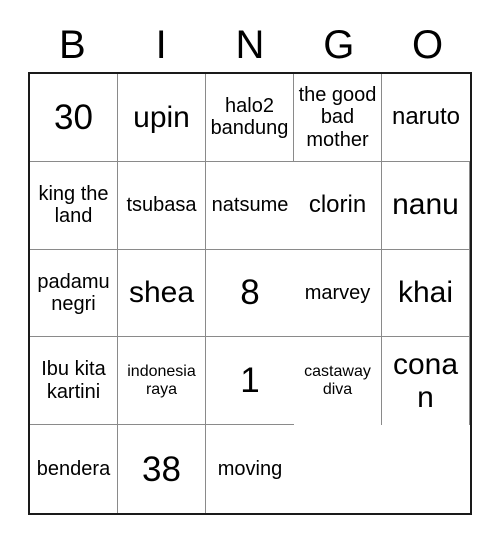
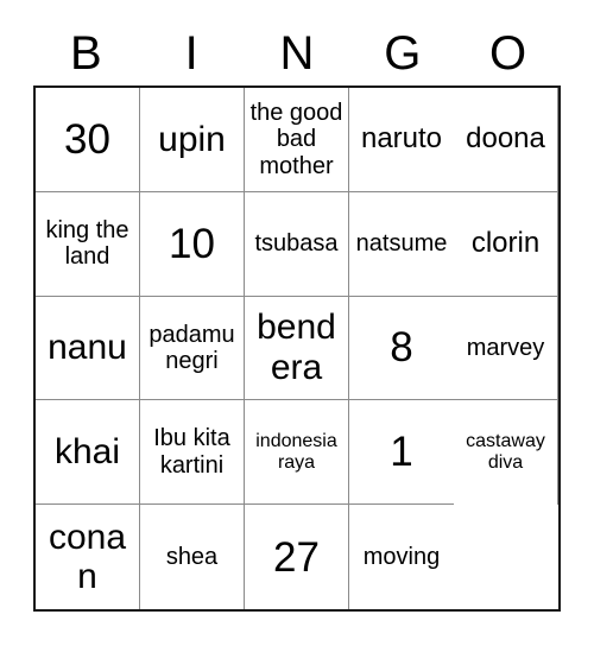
  B
  I
  N
  G
  O
  30
  upin
- halo2 bandung
  the good bad mother
  naruto
+ doona
  king the land
+ 10
  tsubasa
  natsume
  clorin
  nanu
  padamu negri
- shea
+ bendera
  8
  marvey
  khai
  Ibu kita kartini
  indonesia raya
  1
  castaway diva
  conan
- bendera
+ shea
- 38
+ 27
  moving
